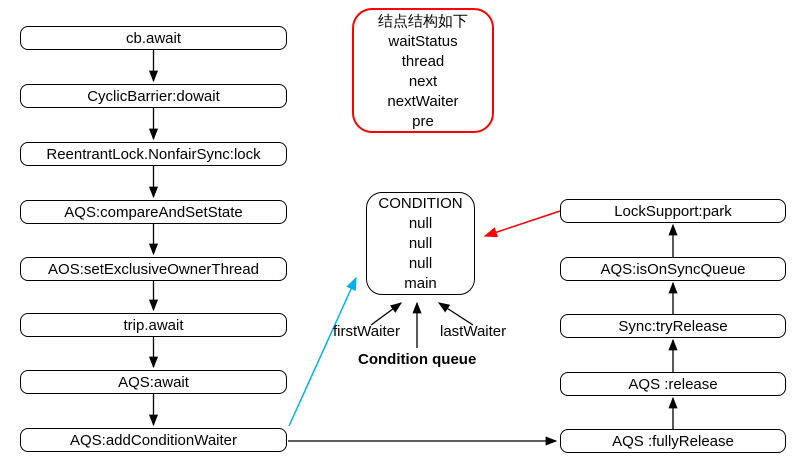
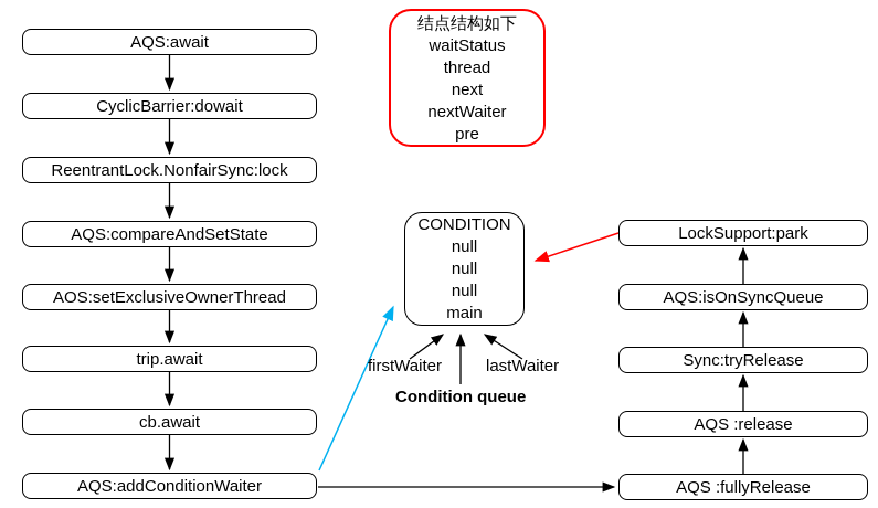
- cb.await
+ AQS:await
  CyclicBarrier:dowait
  ReentrantLock.NonfairSync:lock
  AQS:compareAndSetState
  AOS:setExclusiveOwnerThread
  trip.await
- AQS:await
+ cb.await
  AQS:addConditionWaiter
  LockSupport:park
  AQS:isOnSyncQueue
  Sync:tryRelease
  AQS :release
  AQS :fullyRelease
  结点结构如下
  waitStatus
  thread
  next
  nextWaiter
  pre
  CONDITION
  null
  null
  null
  main
  firstWaiter
  lastWaiter
  Condition queue
